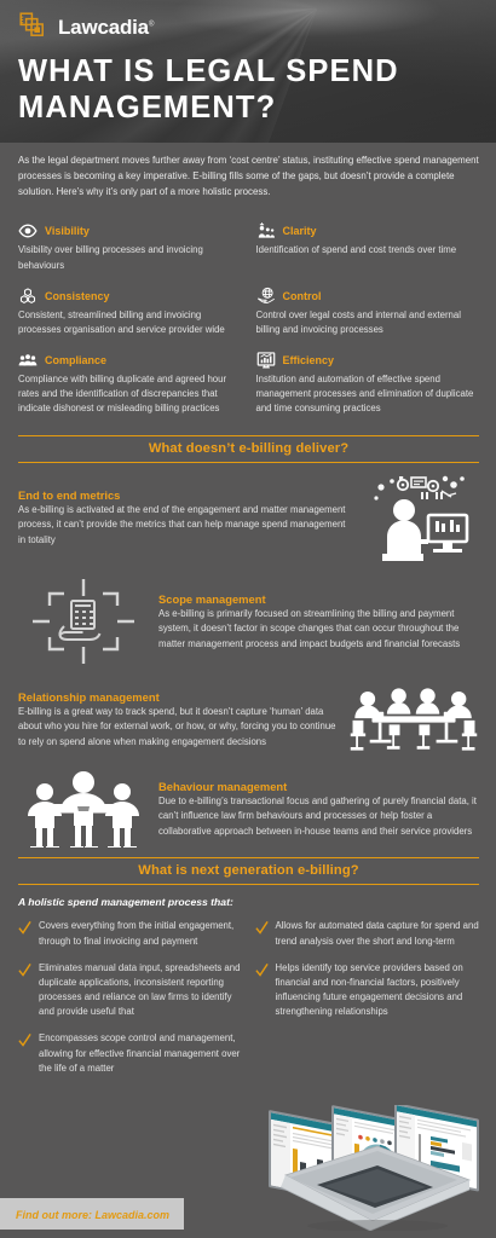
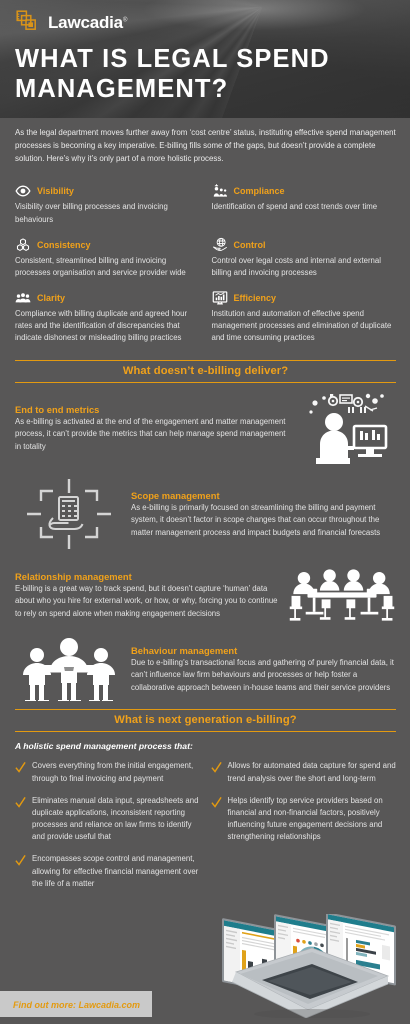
  Lawcadia
  WHAT IS LEGAL SPEND MANAGEMENT?
  As the legal department moves further away from ‘cost centre’ status, instituting effective spend management processes is becoming a key imperative. E-billing fills some of the gaps, but doesn’t provide a complete solution. Here’s why it’s only part of a more holistic process.
  Visibility
  Visibility over billing processes and invoicing behaviours
- Clarity
+ Compliance
  Identification of spend and cost trends over time
  Consistency
  Consistent, streamlined billing and invoicing processes organisation and service provider wide
  Control
  Control over legal costs and internal and external billing and invoicing processes
- Compliance
+ Clarity
  Compliance with billing duplicate and agreed hour rates and the identification of discrepancies that indicate dishonest or misleading billing practices
  Efficiency
  Institution and automation of effective spend management processes and elimination of duplicate and time consuming practices
  What doesn’t e-billing deliver?
  End to end metrics
  As e-billing is activated at the end of the engagement and matter management process, it can’t provide the metrics that can help manage spend management in totality
  Scope management
  As e-billing is primarily focused on streamlining the billing and payment system, it doesn’t factor in scope changes that can occur throughout the matter management process and impact budgets and financial forecasts
  Relationship management
  E-billing is a great way to track spend, but it doesn’t capture ‘human’ data about who you hire for external work, or how, or why, forcing you to continue to rely on spend alone when making engagement decisions
  Behaviour management
  Due to e-billing’s transactional focus and gathering of purely financial data, it can’t influence law firm behaviours and processes or help foster a collaborative approach between in-house teams and their service providers
  What is next generation e-billing?
  A holistic spend management process that:
  Covers everything from the initial engagement, through to final invoicing and payment
  Allows for automated data capture for spend and trend analysis over the short and long-term
  Eliminates manual data input, spreadsheets and duplicate applications, inconsistent reporting processes and reliance on law firms to identify and provide useful that
  Helps identify top service providers based on financial and non-financial factors, positively influencing future engagement decisions and strengthening relationships
  Encompasses scope control and management, allowing for effective financial management over the life of a matter
  Find out more: Lawcadia.com
